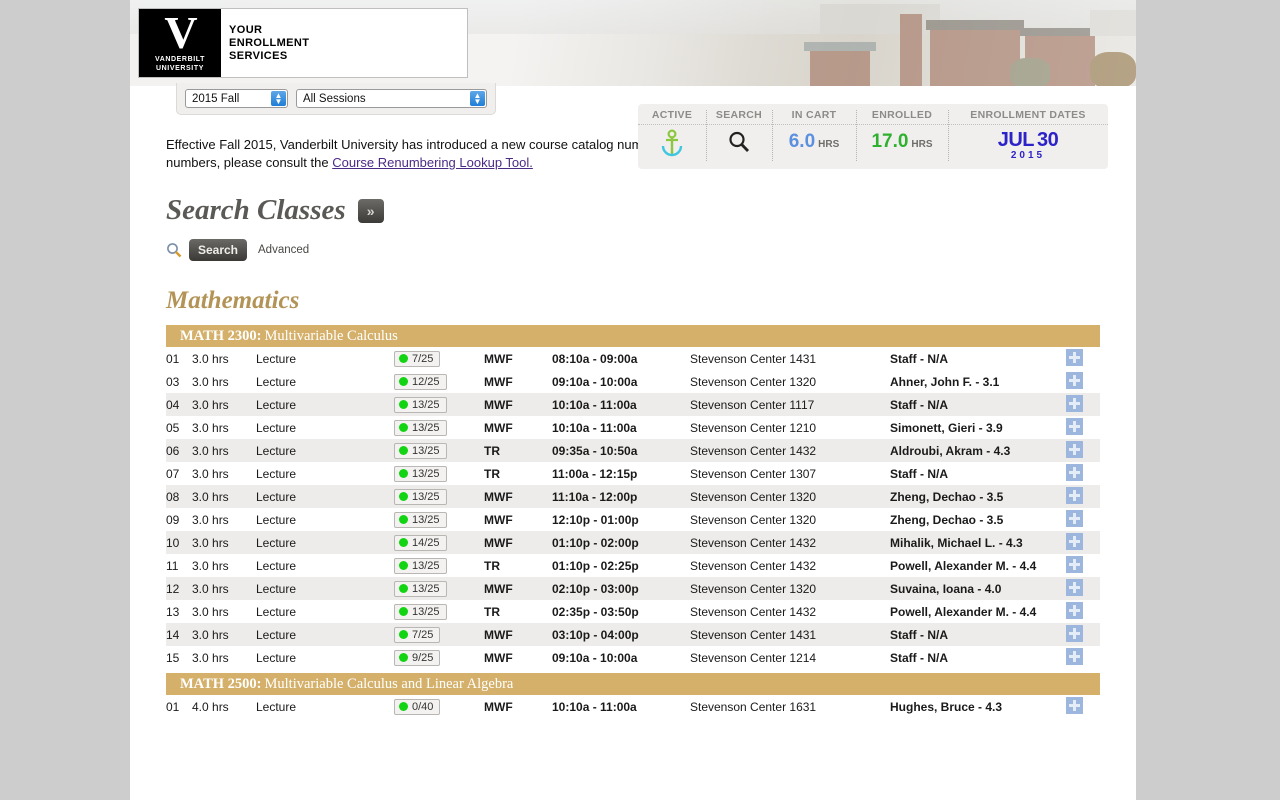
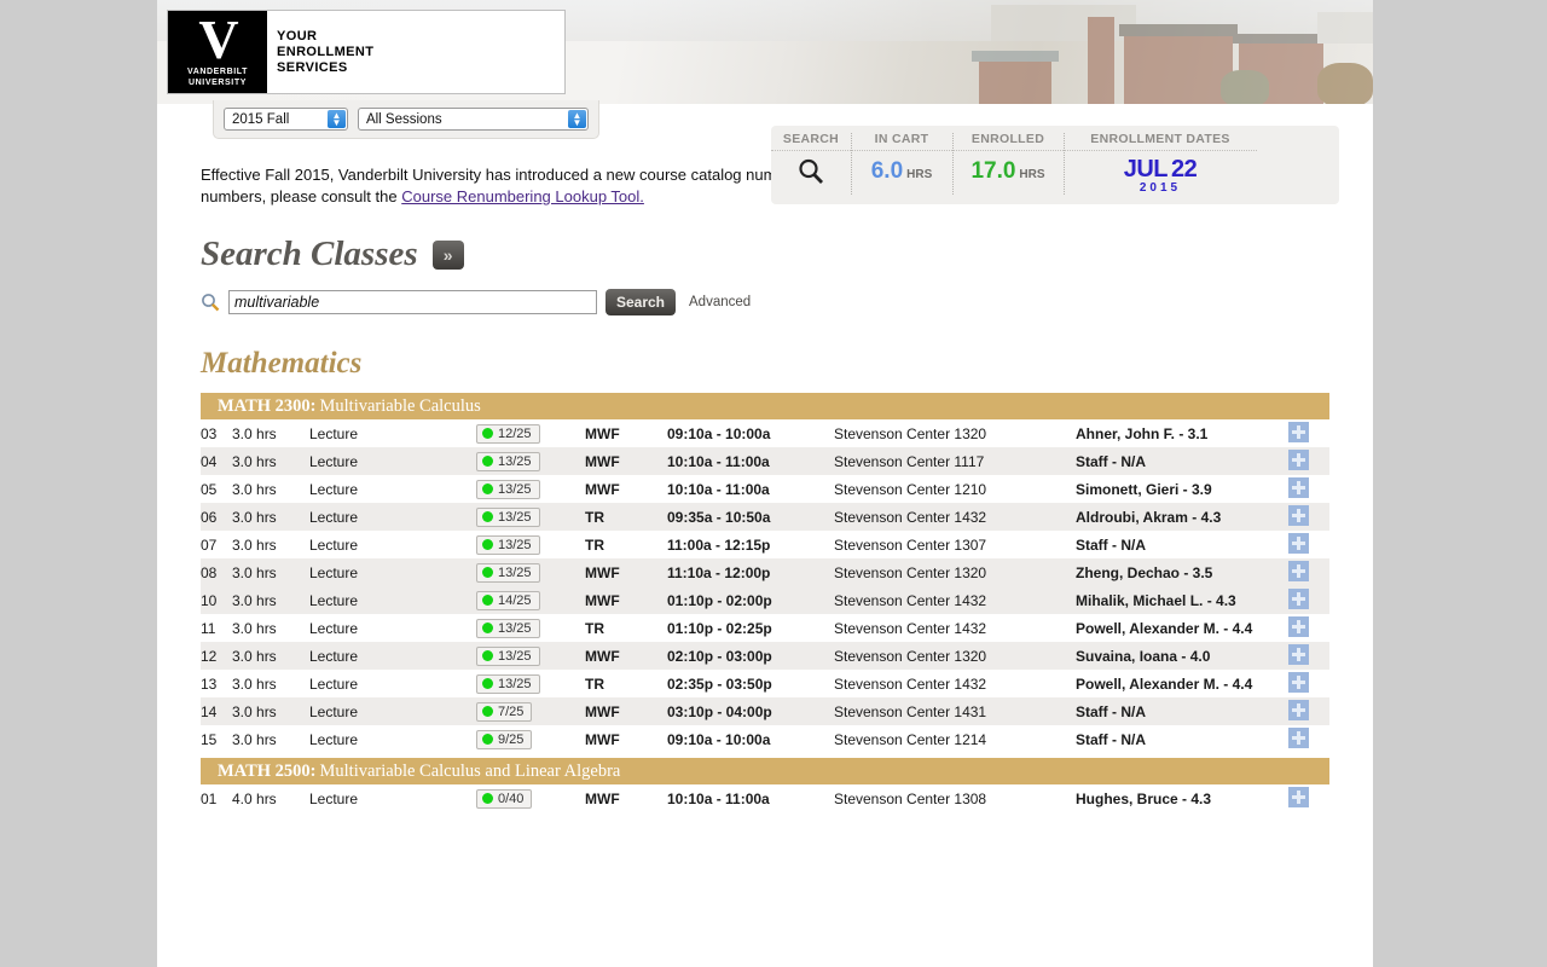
  V
  YOUR
  ENROLLMENT
  SERVICES
  2015 Fall
  ▲
  ▼
  All Sessions
  ▲
  ▼
- ACTIVE
  SEARCH
  IN CART
  6.0
  HRS
  ENROLLED
  17.0
  HRS
  ENROLLMENT DATES
  JUL
- 30
+ 22
  2015
  Search Classes
  »
+ multivariable
  Search
  Advanced
  Mathematics
  MATH 2300:
  Multivariable Calculus
- 01	3.0 hrs	Lecture	7/25	MWF	08:10a - 09:00a	Stevenson Center 1431	Staff - N/A
  03	3.0 hrs	Lecture	12/25	MWF	09:10a - 10:00a	Stevenson Center 1320	Ahner, John F. - 3.1
  04	3.0 hrs	Lecture	13/25	MWF	10:10a - 11:00a	Stevenson Center 1117	Staff - N/A
  05	3.0 hrs	Lecture	13/25	MWF	10:10a - 11:00a	Stevenson Center 1210	Simonett, Gieri - 3.9
  06	3.0 hrs	Lecture	13/25	TR	09:35a - 10:50a	Stevenson Center 1432	Aldroubi, Akram - 4.3
  07	3.0 hrs	Lecture	13/25	TR	11:00a - 12:15p	Stevenson Center 1307	Staff - N/A
  08	3.0 hrs	Lecture	13/25	MWF	11:10a - 12:00p	Stevenson Center 1320	Zheng, Dechao - 3.5
- 09	3.0 hrs	Lecture	13/25	MWF	12:10p - 01:00p	Stevenson Center 1320	Zheng, Dechao - 3.5
  10	3.0 hrs	Lecture	14/25	MWF	01:10p - 02:00p	Stevenson Center 1432	Mihalik, Michael L. - 4.3
  11	3.0 hrs	Lecture	13/25	TR	01:10p - 02:25p	Stevenson Center 1432	Powell, Alexander M. - 4.4
  12	3.0 hrs	Lecture	13/25	MWF	02:10p - 03:00p	Stevenson Center 1320	Suvaina, Ioana - 4.0
  13	3.0 hrs	Lecture	13/25	TR	02:35p - 03:50p	Stevenson Center 1432	Powell, Alexander M. - 4.4
  14	3.0 hrs	Lecture	7/25	MWF	03:10p - 04:00p	Stevenson Center 1431	Staff - N/A
  15	3.0 hrs	Lecture	9/25	MWF	09:10a - 10:00a	Stevenson Center 1214	Staff - N/A
  MATH 2500:
  Multivariable Calculus and Linear Algebra
- 01	4.0 hrs	Lecture	0/40	MWF	10:10a - 11:00a	Stevenson Center 1631	Hughes, Bruce - 4.3
+ 01	4.0 hrs	Lecture	0/40	MWF	10:10a - 11:00a	Stevenson Center 1308	Hughes, Bruce - 4.3
